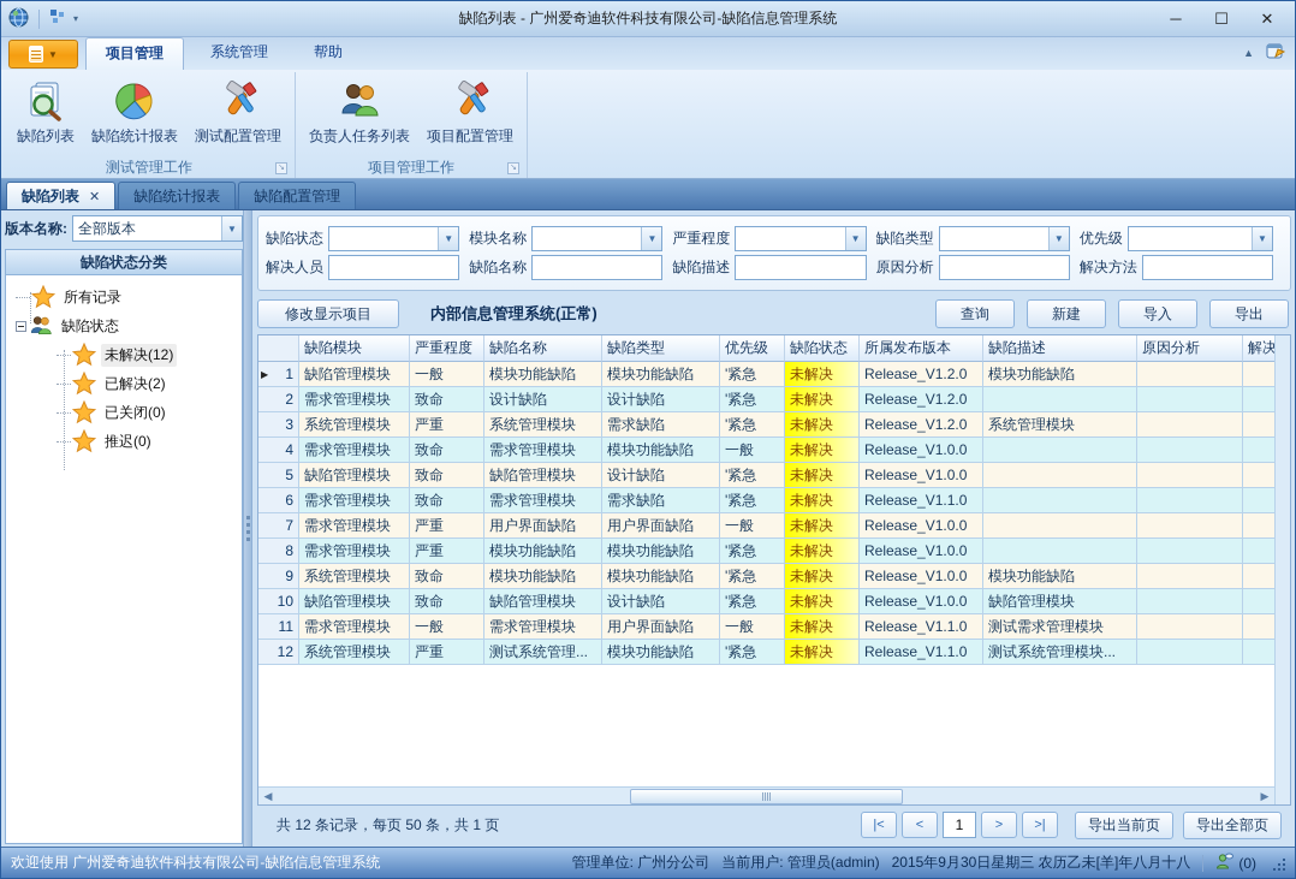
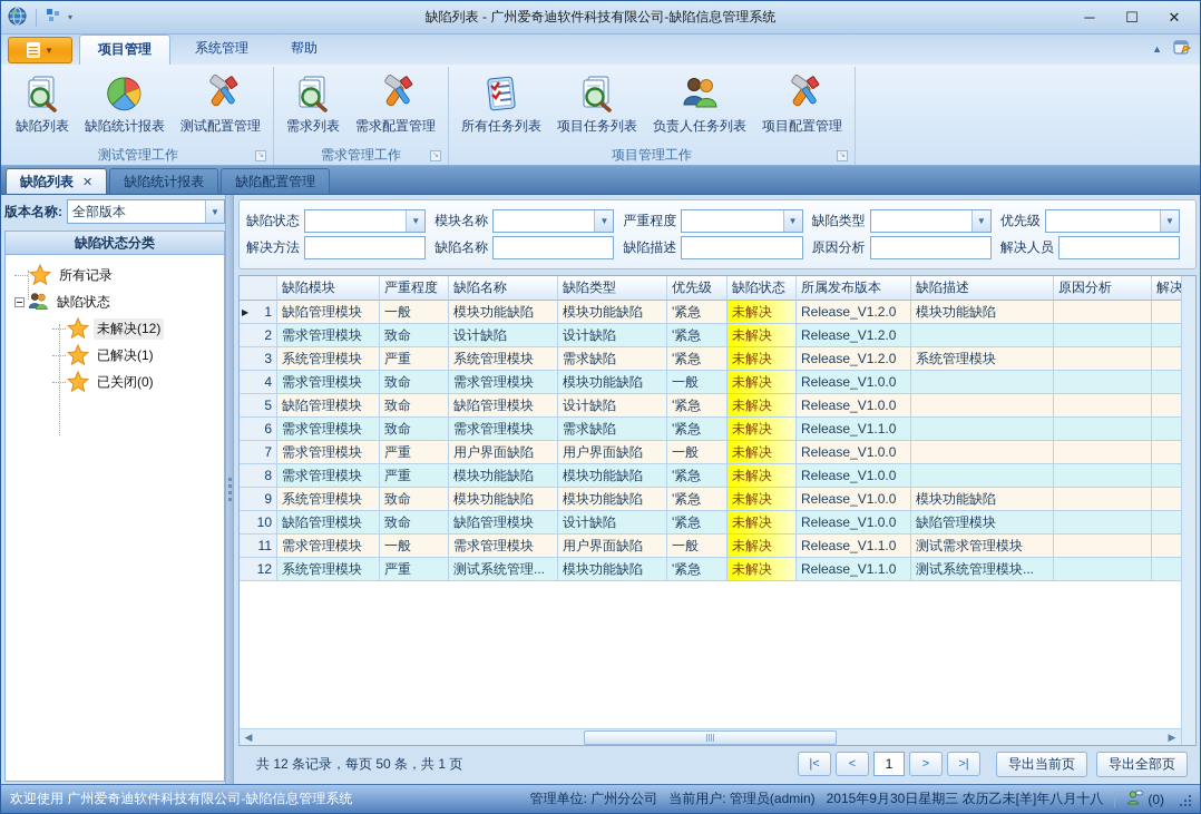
  ▾
  缺陷列表 - 广州爱奇迪软件科技有限公司-缺陷信息管理系统
  ─
  ☐
  ✕
  ▼
  项目管理
  系统管理
  帮助
  ▲
  缺陷列表
  缺陷统计报表
  测试配置管理
  测试管理工作
+ 需求列表
+ 需求配置管理
+ 需求管理工作
+ 所有任务列表
+ 项目任务列表
  负责人任务列表
  项目配置管理
  项目管理工作
  缺陷列表
  ✕
  缺陷统计报表
  缺陷配置管理
  版本名称:
  全部版本
  ▼
  缺陷状态分类
  所有记录
  缺陷状态
  未解决(12)
- 已解决(2)
+ 已解决(1)
  已关闭(0)
- 推迟(0)
  缺陷状态
  ▼
  模块名称
  ▼
  严重程度
  ▼
  缺陷类型
  ▼
  优先级
  ▼
- 解决人员
+ 解决方法
  缺陷名称
  缺陷描述
  原因分析
- 解决方法
+ 解决人员
- 修改显示项目
- 内部信息管理系统(正常)
- 查询
- 新建
- 导入
- 导出
  缺陷模块
  严重程度
  缺陷名称
  缺陷类型
  优先级
  缺陷状态
  所属发布版本
  缺陷描述
  原因分析
  解决
  ▶
  1
  缺陷管理模块
  一般
  模块功能缺陷
  模块功能缺陷
  '紧急
  未解决
  Release_V1.2.0
  模块功能缺陷
  2
  需求管理模块
  致命
  设计缺陷
  设计缺陷
  '紧急
  未解决
  Release_V1.2.0
  3
  系统管理模块
  严重
  系统管理模块
  需求缺陷
  '紧急
  未解决
  Release_V1.2.0
  系统管理模块
  4
  需求管理模块
  致命
  需求管理模块
  模块功能缺陷
  一般
  未解决
  Release_V1.0.0
  5
  缺陷管理模块
  致命
  缺陷管理模块
  设计缺陷
  '紧急
  未解决
  Release_V1.0.0
  6
  需求管理模块
  致命
  需求管理模块
  需求缺陷
  '紧急
  未解决
  Release_V1.1.0
  7
  需求管理模块
  严重
  用户界面缺陷
  用户界面缺陷
  一般
  未解决
  Release_V1.0.0
  8
  需求管理模块
  严重
  模块功能缺陷
  模块功能缺陷
  '紧急
  未解决
  Release_V1.0.0
  9
  系统管理模块
  致命
  模块功能缺陷
  模块功能缺陷
  '紧急
  未解决
  Release_V1.0.0
  模块功能缺陷
  10
  缺陷管理模块
  致命
  缺陷管理模块
  设计缺陷
  '紧急
  未解决
  Release_V1.0.0
  缺陷管理模块
  11
  需求管理模块
  一般
  需求管理模块
  用户界面缺陷
  一般
  未解决
  Release_V1.1.0
  测试需求管理模块
  12
  系统管理模块
  严重
  测试系统管理...
  模块功能缺陷
  '紧急
  未解决
  Release_V1.1.0
  测试系统管理模块...
  ◀
  ▶
  共 12 条记录，每页 50 条，共 1 页
  |<
  <
  1
  >
  >|
  导出当前页
  导出全部页
  欢迎使用 广州爱奇迪软件科技有限公司-缺陷信息管理系统
  管理单位: 广州分公司
  当前用户: 管理员(admin)
  2015年9月30日星期三 农历乙未[羊]年八月十八
  (0)
